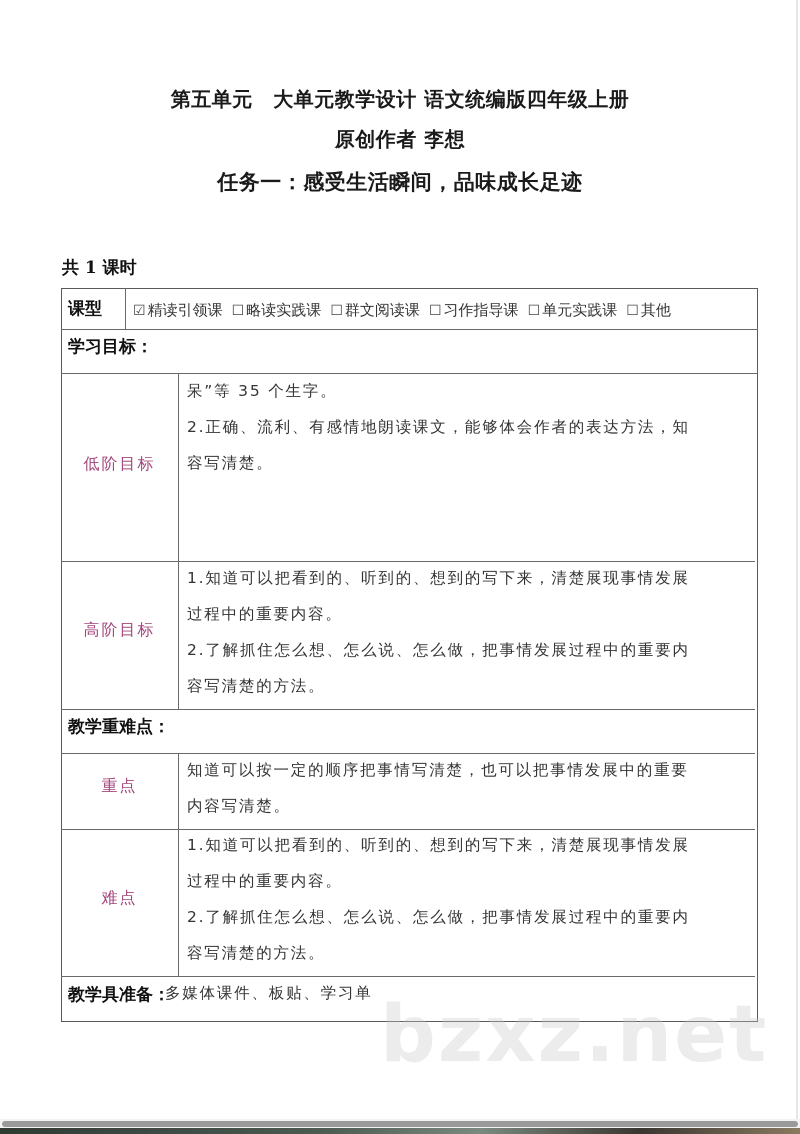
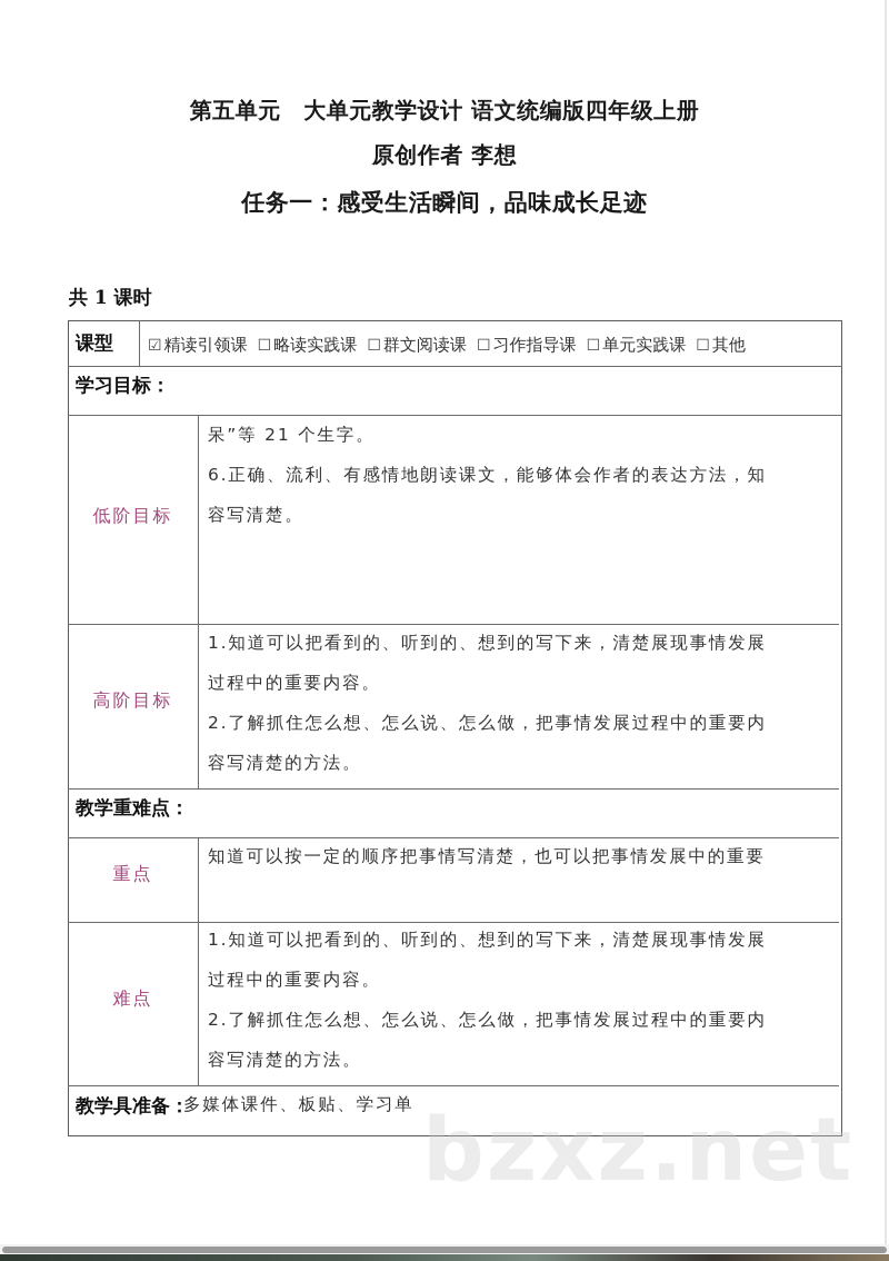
  第五单元 大单元教学设计 语文统编版四年级上册
  原创作者 李想
  任务一：感受生活瞬间，品味成长足迹
  共 1 课时
  课型
  ☑ 精读引领课 ☐ 略读实践课 ☐ 群文阅读课 ☐ 习作指导课 ☐ 单元实践课 ☐ 其他
  学习目标：
  低阶目标
- 呆”等 35 个生字。
+ 呆”等 21 个生字。
- 2.正确、流利、有感情地朗读课文，能够体会作者的表达方法，知
+ 6.正确、流利、有感情地朗读课文，能够体会作者的表达方法，知
  容写清楚。
  高阶目标
  1.知道可以把看到的、听到的、想到的写下来，清楚展现事情发展
  过程中的重要内容。
  2.了解抓住怎么想、怎么说、怎么做，把事情发展过程中的重要内
  容写清楚的方法。
  教学重难点：
  重点
  知道可以按一定的顺序把事情写清楚，也可以把事情发展中的重要
- 内容写清楚。
  难点
  1.知道可以把看到的、听到的、想到的写下来，清楚展现事情发展
  过程中的重要内容。
  2.了解抓住怎么想、怎么说、怎么做，把事情发展过程中的重要内
  容写清楚的方法。
  教学具准备：
  多媒体课件、板贴、学习单
  bzxz.net
